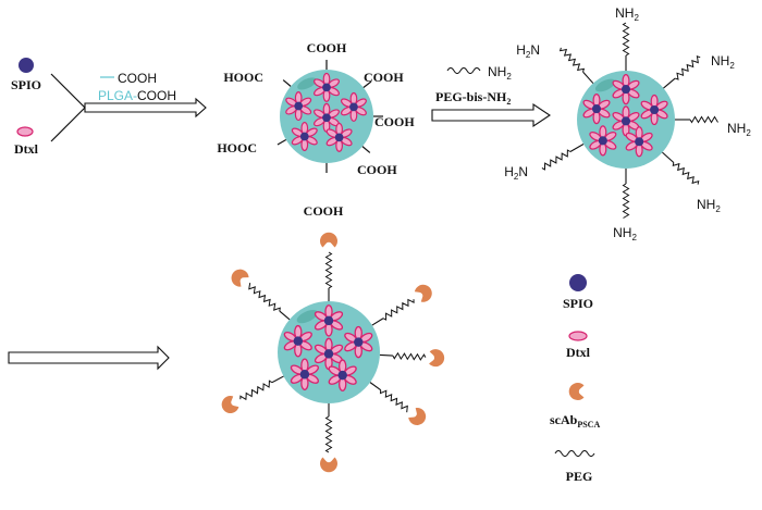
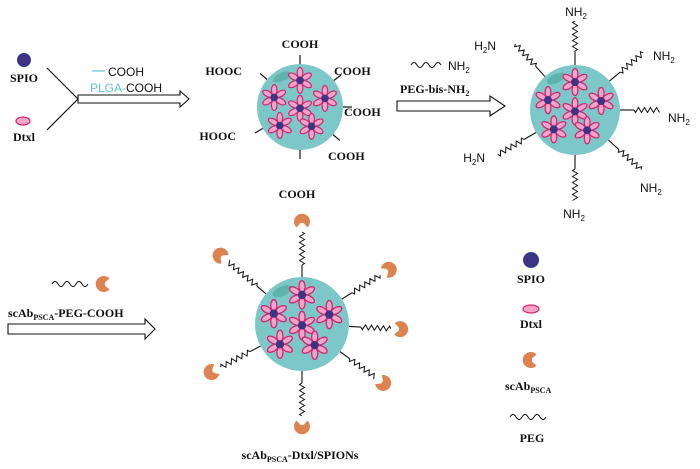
  SPIO
  Dtxl
  COOH
  PLGA-COOH
  COOH
  COOH
  COOH
  COOH
  COOH
  HOOC
  HOOC
  NH2
  PEG-bis-NH2
  NH2
  NH2
  NH2
  NH2
  NH2
  H2 N
  H2 N
+ scAbPSCA -PEG-COOH
+ scAbPSCA -Dtxl/SPIONs
  SPIO
  Dtxl
  scAbPSCA
  PEG
